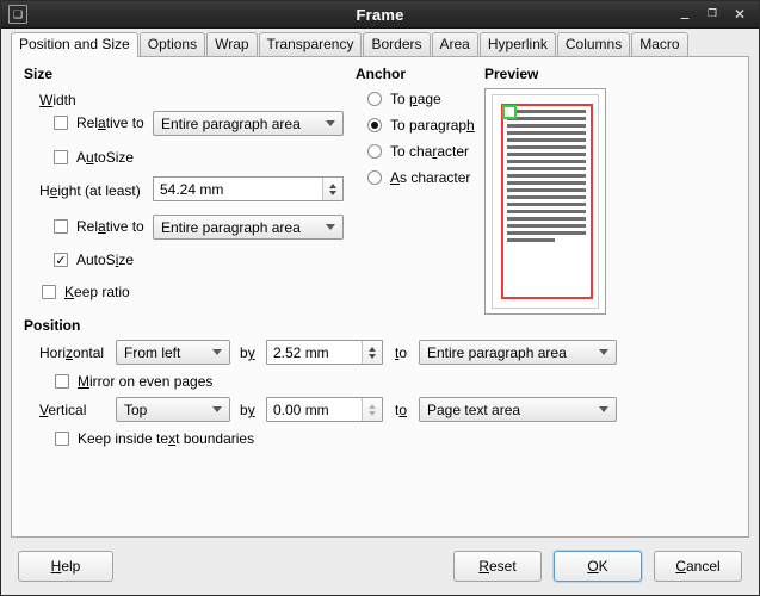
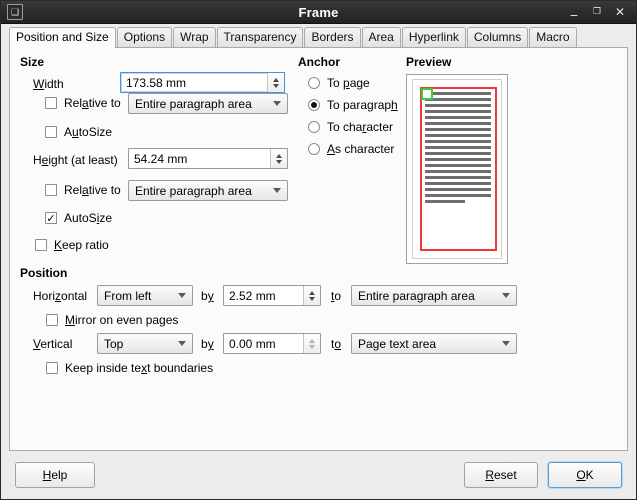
  ❑
  Frame
  _
  ❐
  ✕
  Position and Size
  Options
  Wrap
  Transparency
  Borders
  Area
  Hyperlink
  Columns
  Macro
  Size
  Width
+ 173.58 mm
  Relative to
  Entire paragraph area
  AutoSize
  Height (at least)
  54.24 mm
  Relative to
  Entire paragraph area
  ✓
  AutoSize
  Keep ratio
  Anchor
  To page
  To paragraph
  To character
  As character
  Preview
  Position
  Horizontal
  From left
  by
  2.52 mm
  to
  Entire paragraph area
  Mirror on even pages
  Vertical
  Top
  by
  0.00 mm
  to
  Page text area
  Keep inside text boundaries
  Help
  Reset
  OK
- Cancel
